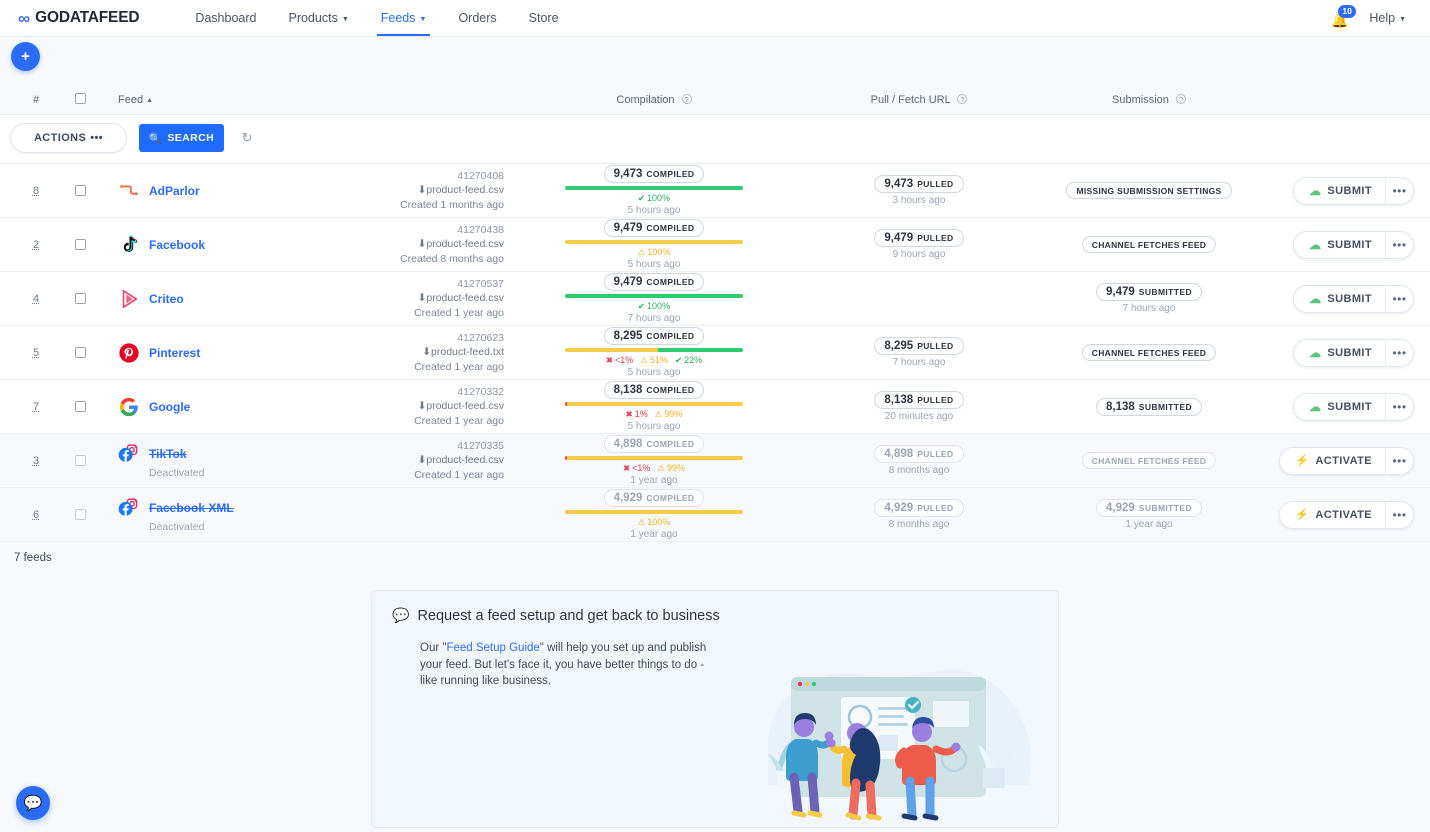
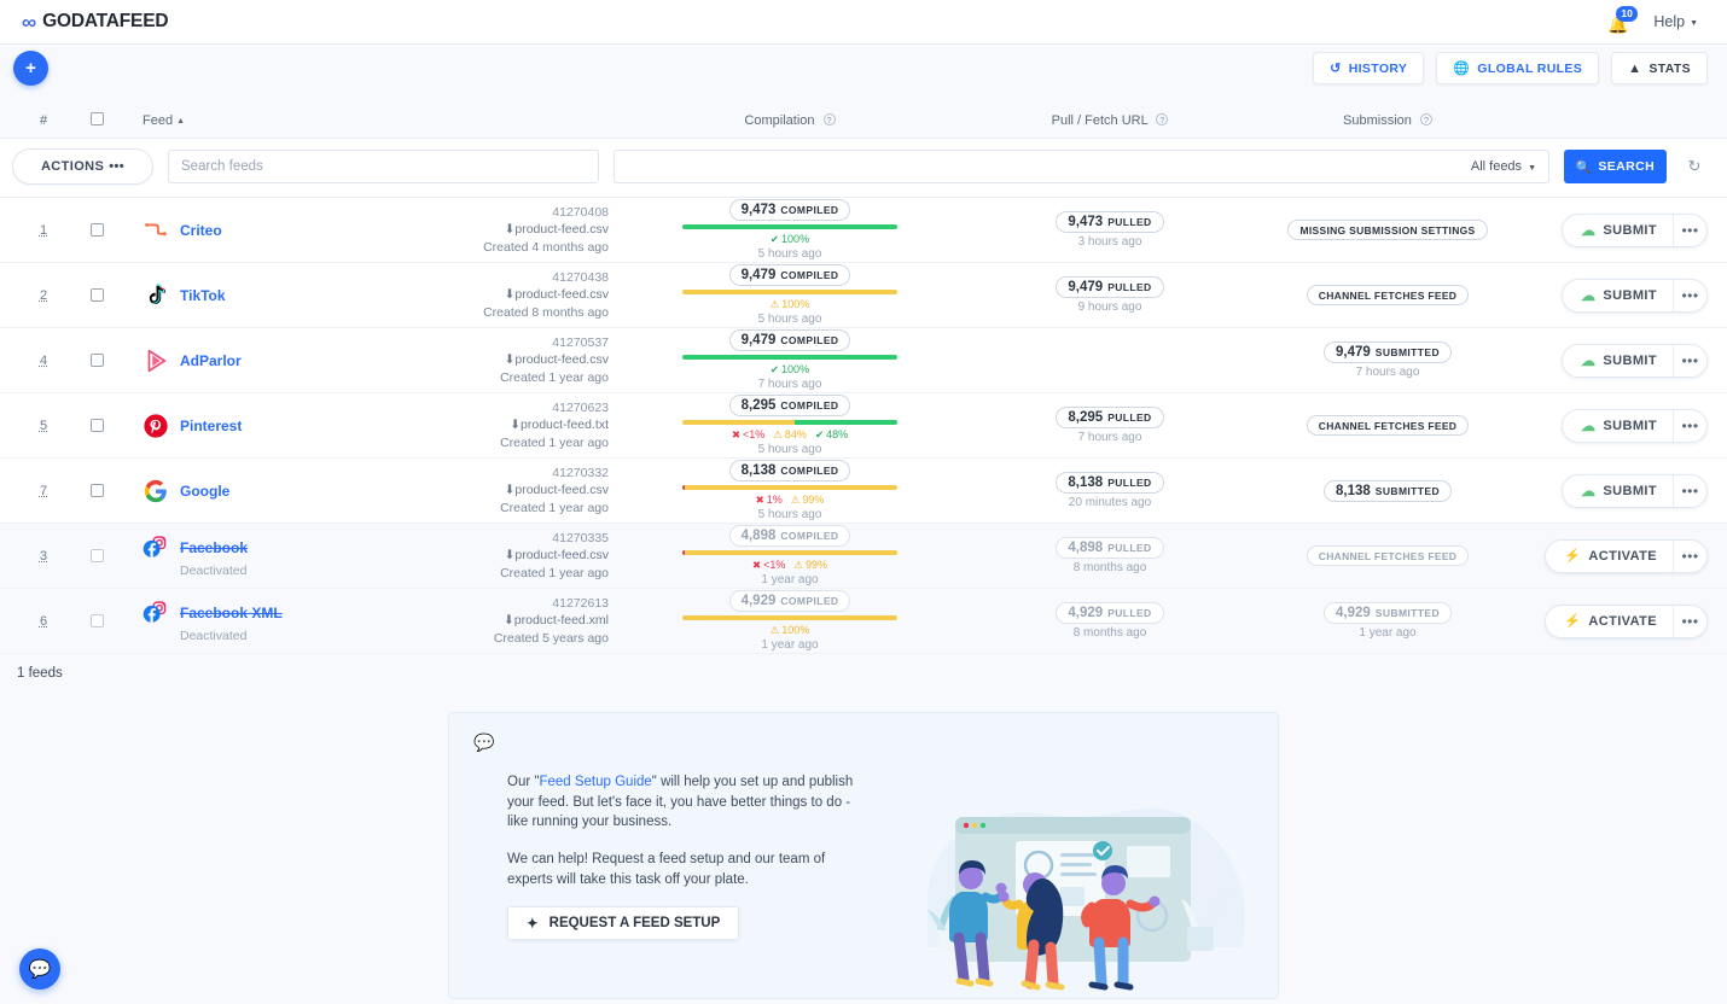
  ∞
  GODATAFEED
- Dashboard
- Products
- Feeds
- Orders
- Store
  🔔
  10
  Help
  +
+ ↺
+ HISTORY
+ 🌐
+ GLOBAL RULES
+ ▲
+ STATS
  #
  Feed
  Compilation ?
  Pull / Fetch URL ?
  Submission ?
  ACTIONS
  •••
+ Search feeds
+ All feeds
  🔍
  SEARCH
  ↻
- 8
+ 1
- AdParlor
+ Criteo
  41270408
  ⬇product-feed.csv
- Created 1 months ago
+ Created 4 months ago
  9,473
  COMPILED
  ✔
  100%
  5 hours ago
  9,473
  PULLED
  3 hours ago
  MISSING SUBMISSION SETTINGS
  ☁
  SUBMIT
  •••
  2
- Facebook
+ TikTok
  41270438
  ⬇product-feed.csv
  Created 8 months ago
  9,479
  COMPILED
  ⚠
  100%
  5 hours ago
  9,479
  PULLED
  9 hours ago
  CHANNEL FETCHES FEED
  ☁
  SUBMIT
  •••
  4
- Criteo
+ AdParlor
  41270537
  ⬇product-feed.csv
  Created 1 year ago
  9,479
  COMPILED
  ✔
  100%
  7 hours ago
  9,479
  SUBMITTED
  7 hours ago
  ☁
  SUBMIT
  •••
  5
  Pinterest
  41270623
  ⬇product-feed.txt
  Created 1 year ago
  8,295
  COMPILED
  ✖
  <1%
  ⚠
- 51%
+ 84%
  ✔
- 22%
+ 48%
  5 hours ago
  8,295
  PULLED
  7 hours ago
  CHANNEL FETCHES FEED
  ☁
  SUBMIT
  •••
  7
  Google
  41270332
  ⬇product-feed.csv
  Created 1 year ago
  8,138
  COMPILED
  ✖
  1%
  ⚠
  99%
  5 hours ago
  8,138
  PULLED
  20 minutes ago
  8,138
  SUBMITTED
  ☁
  SUBMIT
  •••
  3
- TikTok
+ Facebook
  Deactivated
  41270335
  ⬇product-feed.csv
  Created 1 year ago
  4,898
  COMPILED
  ✖
  <1%
  ⚠
  99%
  1 year ago
  4,898
  PULLED
  8 months ago
  CHANNEL FETCHES FEED
  ⚡
  ACTIVATE
  •••
  6
  Facebook XML
  Deactivated
+ 41272613
+ ⬇product-feed.xml
+ Created 5 years ago
  4,929
  COMPILED
  ⚠
  100%
  1 year ago
  4,929
  PULLED
  8 months ago
  4,929
  SUBMITTED
  1 year ago
  ⚡
  ACTIVATE
  •••
- 7 feeds
+ 1 feeds
  💬
- Request a feed setup and get back to business
- Our "Feed Setup Guide" will help you set up and publish your feed. But let's face it, you have better things to do - like running like business.
+ Our "Feed Setup Guide" will help you set up and publish your feed. But let's face it, you have better things to do - like running your business.
+ We can help! Request a feed setup and our team of experts will take this task off your plate.
+ ✦
+ REQUEST A FEED SETUP
  💬
